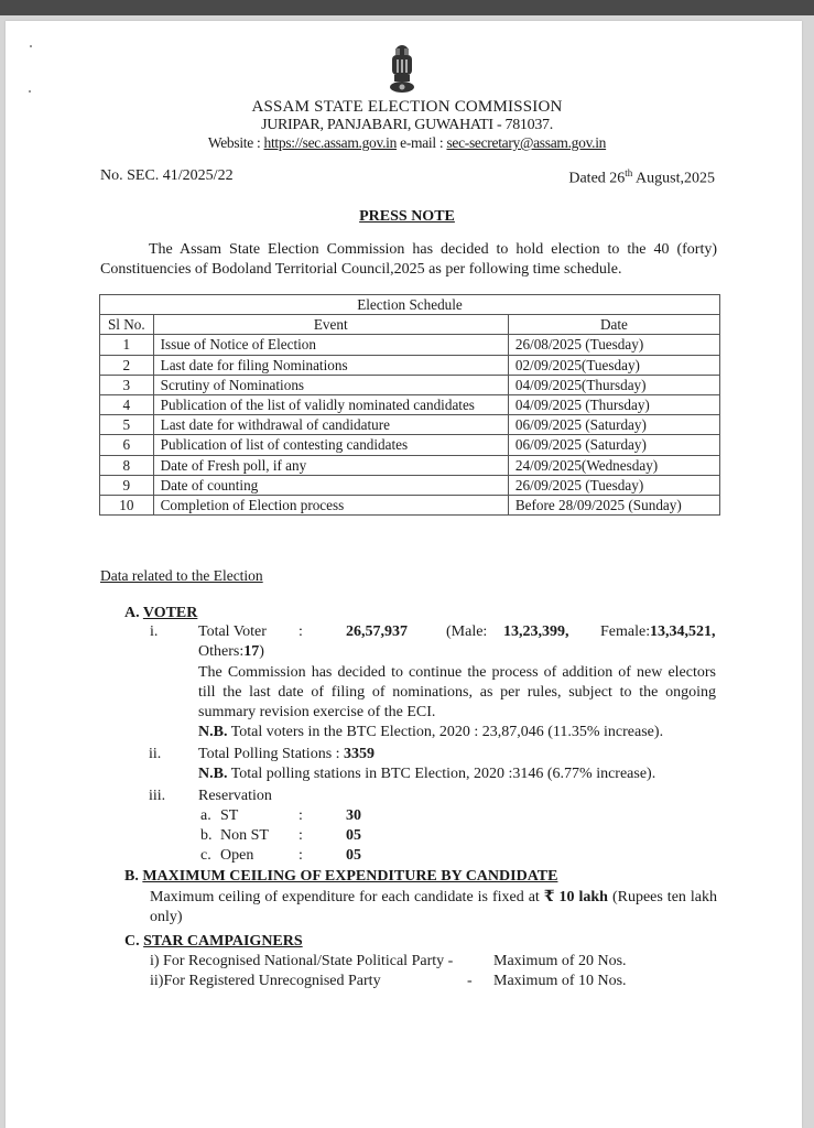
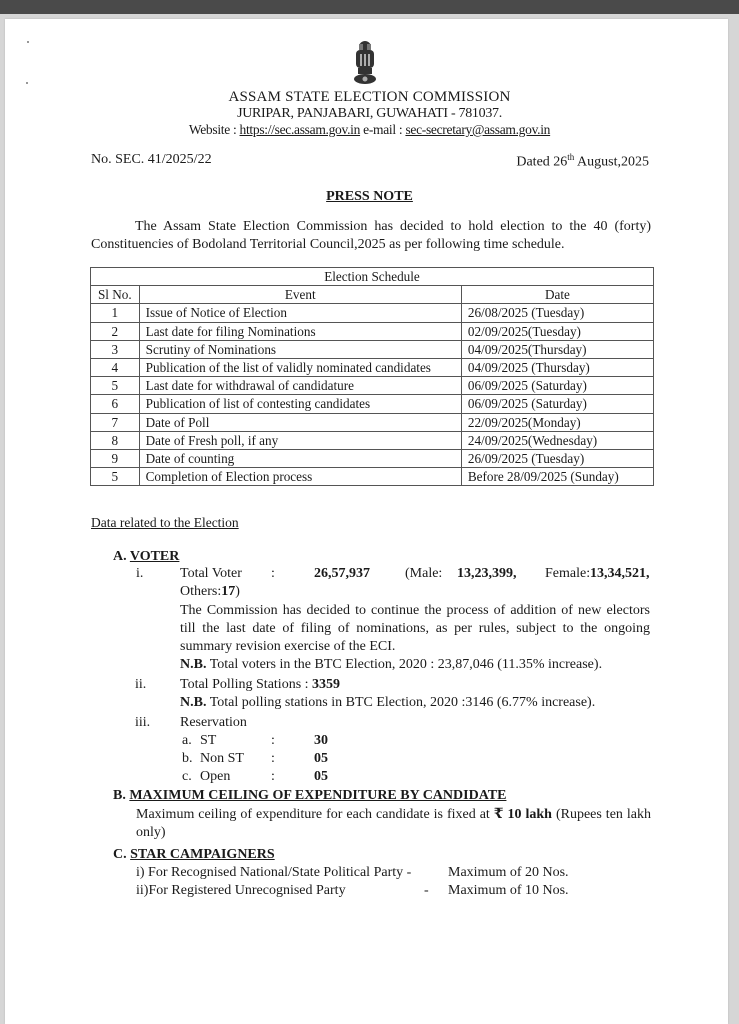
  ASSAM STATE ELECTION COMMISSION
  JURIPAR, PANJABARI, GUWAHATI - 781037.
  Website : https://sec.assam.gov.in e-mail : sec-secretary@assam.gov.in
  No. SEC. 41/2025/22
  Dated 26th August,2025
  PRESS NOTE
  The Assam State Election Commission has decided to hold election to the 40 (forty) Constituencies of Bodoland Territorial Council,2025 as per following time schedule.
  Election Schedule
  Sl No.	Event	Date
  1	Issue of Notice of Election	26/08/2025 (Tuesday)
  2	Last date for filing Nominations	02/09/2025(Tuesday)
  3	Scrutiny of Nominations	04/09/2025(Thursday)
  4	Publication of the list of validly nominated candidates	04/09/2025 (Thursday)
  5	Last date for withdrawal of candidature	06/09/2025 (Saturday)
  6	Publication of list of contesting candidates	06/09/2025 (Saturday)
+ 7	Date of Poll	22/09/2025(Monday)
  8	Date of Fresh poll, if any	24/09/2025(Wednesday)
  9	Date of counting	26/09/2025 (Tuesday)
- 10	Completion of Election process	Before 28/09/2025 (Sunday)
+ 5	Completion of Election process	Before 28/09/2025 (Sunday)
  Data related to the Election
  A. VOTER
  i.
  Total Voter
  :
  26,57,937
  (Male:
  13,23,399,
  Female:
  13,34,521,
  Others:17)
  The Commission has decided to continue the process of addition of new electors till the last date of filing of nominations, as per rules, subject to the ongoing summary revision exercise of the ECI.
  N.B. Total voters in the BTC Election, 2020 : 23,87,046 (11.35% increase).
  ii.
  Total Polling Stations : 3359
  N.B. Total polling stations in BTC Election, 2020 :3146 (6.77% increase).
  iii.
  Reservation
  a.
  ST
  :
  30
  b.
  Non ST
  :
  05
  c.
  Open
  :
  05
  B. MAXIMUM CEILING OF EXPENDITURE BY CANDIDATE
  Maximum ceiling of expenditure for each candidate is fixed at ₹ 10 lakh (Rupees ten lakh only)
  C. STAR CAMPAIGNERS
  i) For Recognised National/State Political Party -
  Maximum of 20 Nos.
  ii)For Registered Unrecognised Party
  -
  Maximum of 10 Nos.
